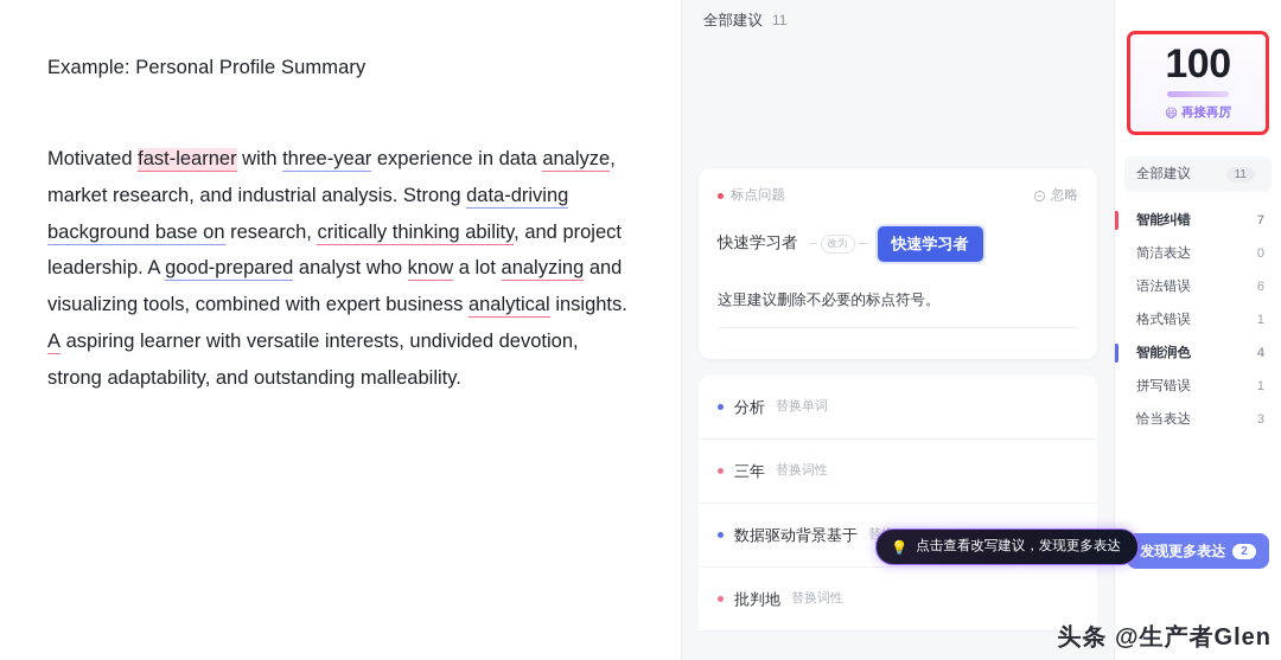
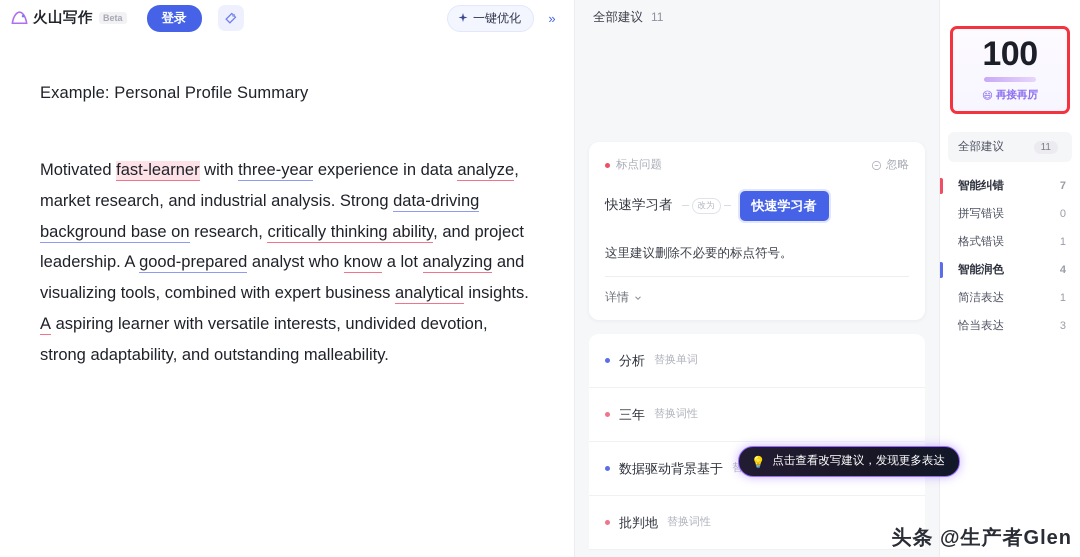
+ 火山写作
+ Beta
+ 登录
+ 一键优化
+ »
  Example: Personal Profile Summary
  Motivated fast-learner with three-year experience in data analyze, market research, and industrial analysis. Strong data-driving background base on research, critically thinking ability, and project leadership. A good-prepared analyst who know a lot analyzing and visualizing tools, combined with expert business analytical insights. A aspiring learner with versatile interests, undivided devotion, strong adaptability, and outstanding malleability.
  全部建议
  11
  标点问题
  忽略
  快速学习者
  改为
  快速学习者
  这里建议删除不必要的标点符号。
+ 详情
  分析
  替换单词
  三年
  替换词性
  数据驱动背景基于
  批判地
  替换词性
  💡
  点击查看改写建议，发现更多表达
  100
  😄
  再接再厉
  全部建议
  11
  智能纠错
  7
- 简洁表达
+ 拼写错误
  0
- 语法错误
- 6
  格式错误
  1
  智能润色
  4
- 拼写错误
+ 简洁表达
  1
  恰当表达
  3
- 发现更多表达
- 2
  头条 @生产者Glen
